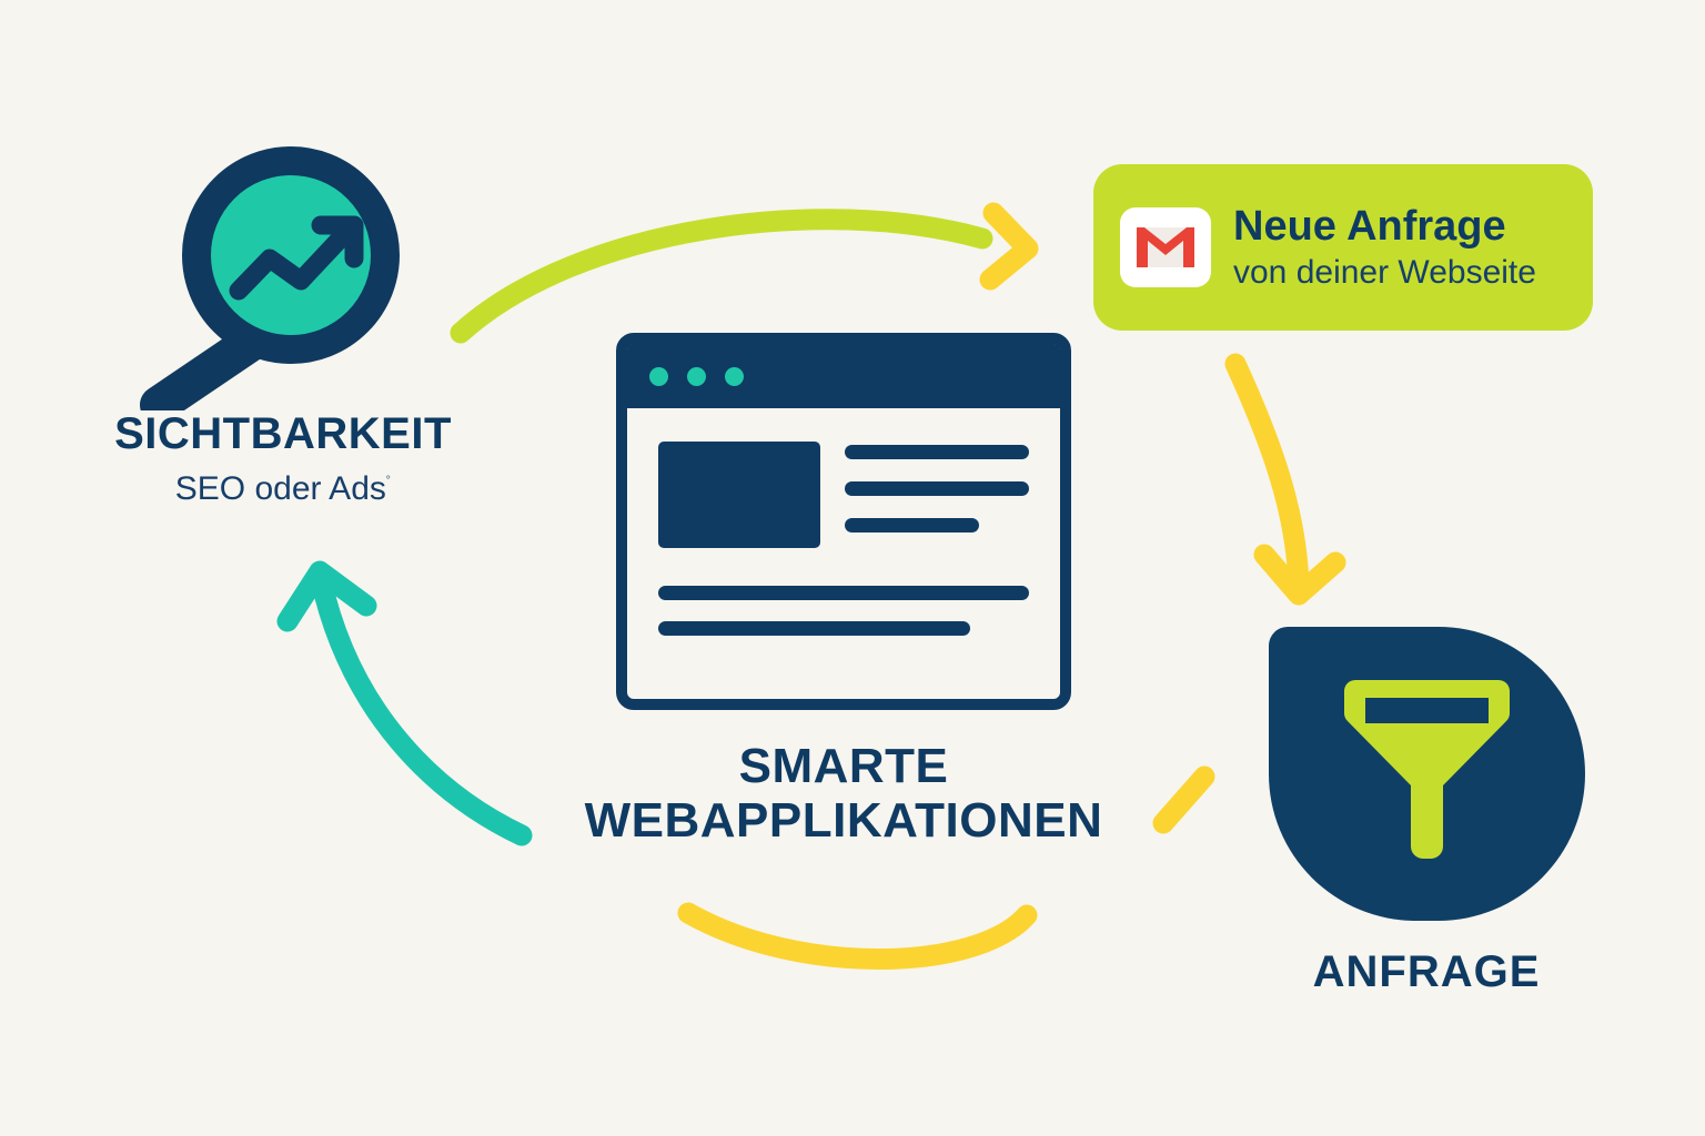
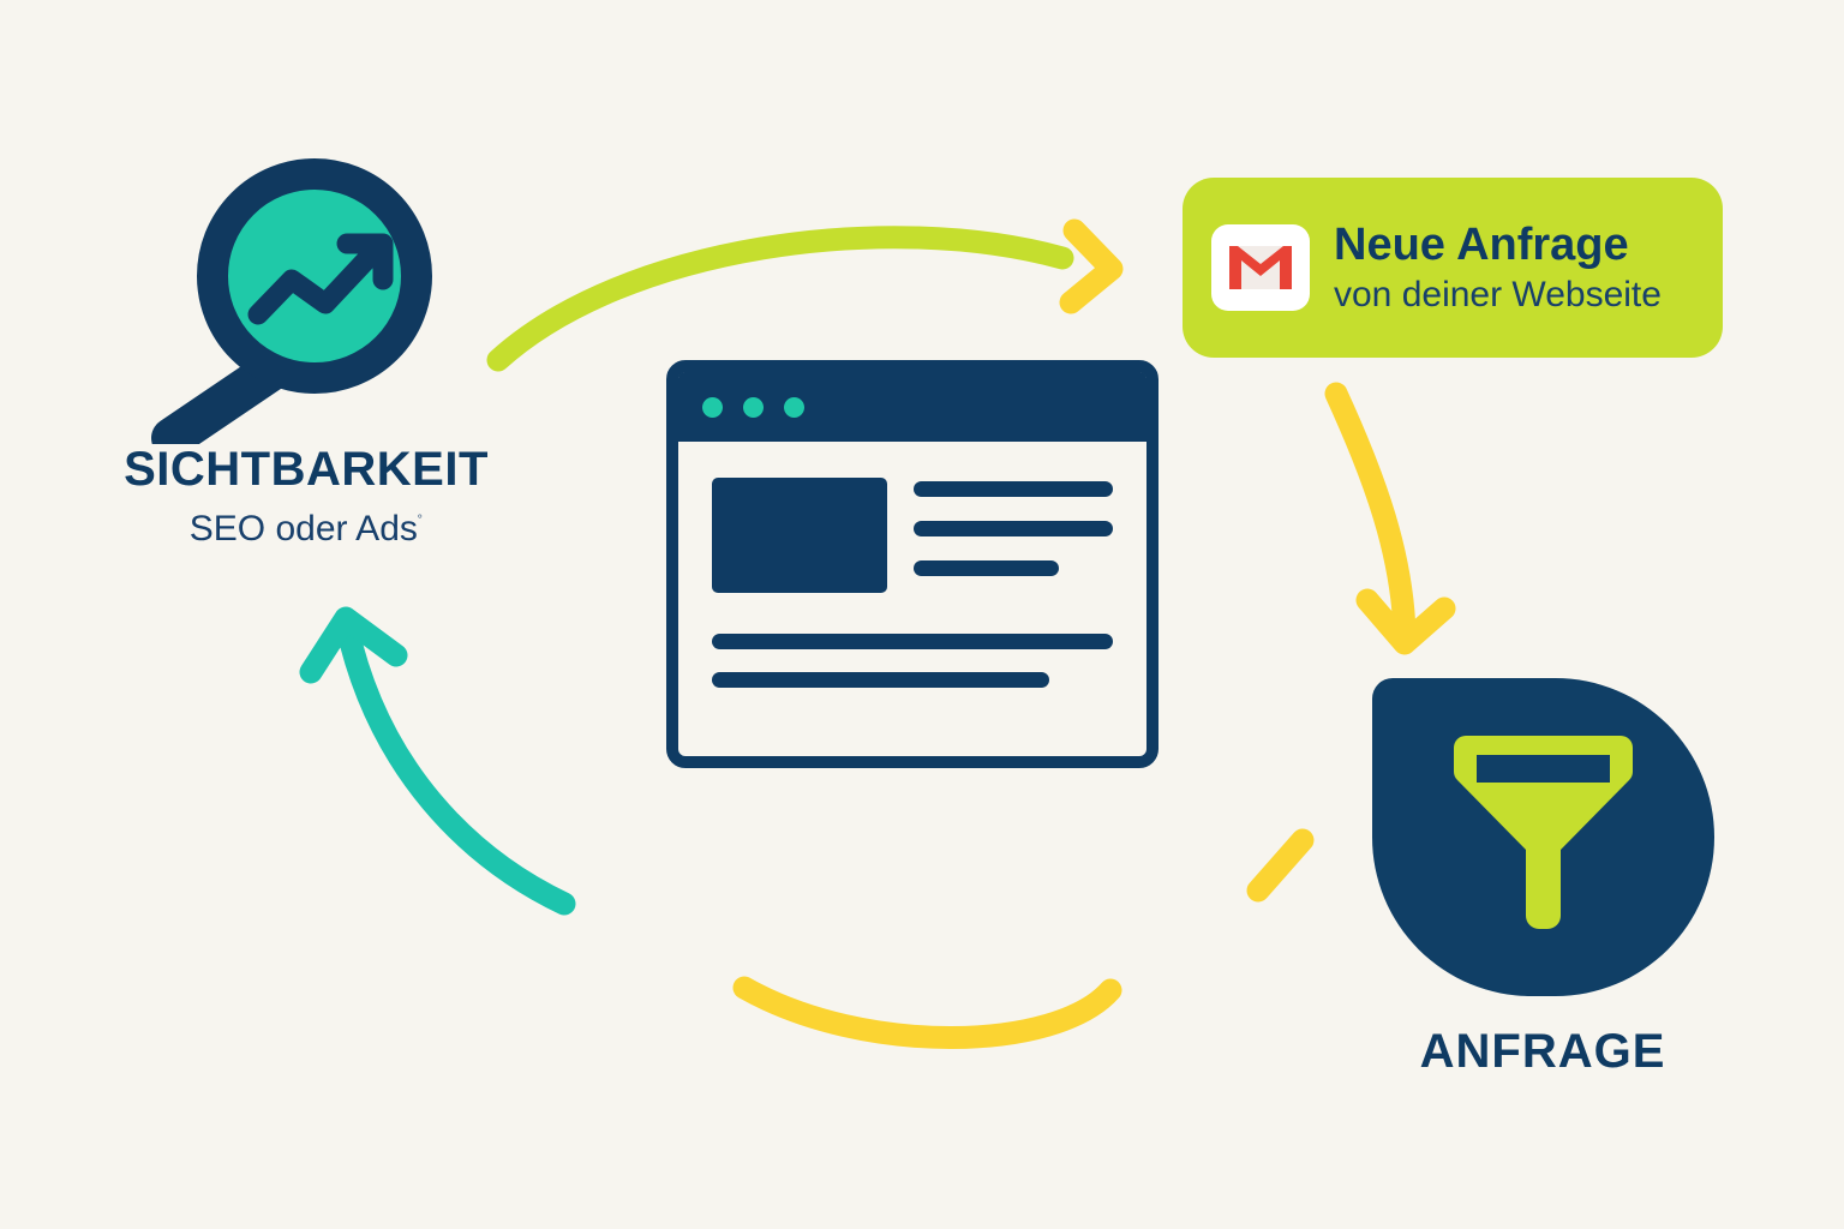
  SICHTBARKEIT
  SEO oder Ads˚
- SMARTE
- WEBAPPLIKATIONEN
  Neue Anfrage
  von deiner Webseite
  ANFRAGE
